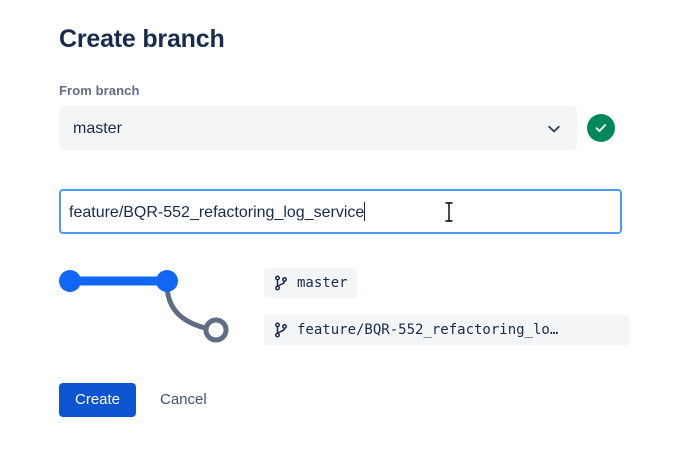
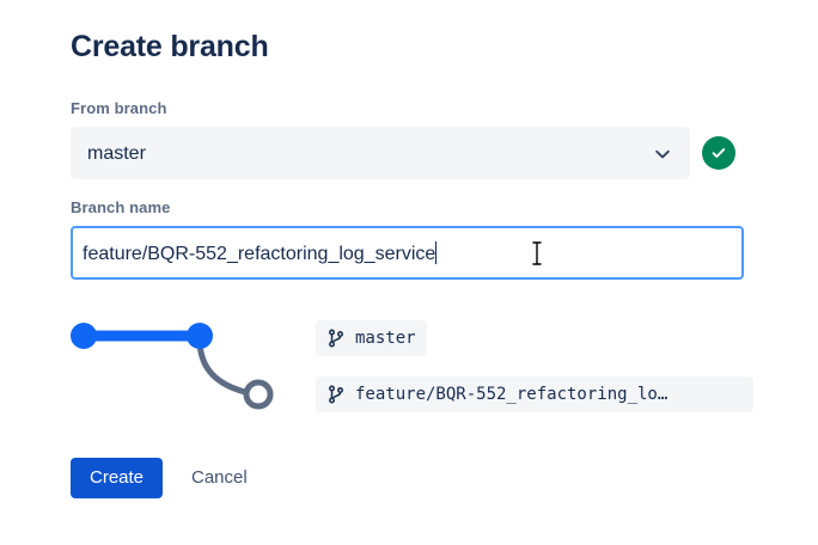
  Create branch
  From branch
  master
+ Branch name
  feature/BQR-552_refactoring_log_service
  master
  feature/BQR-552_refactoring_lo…
  Create
  Cancel
